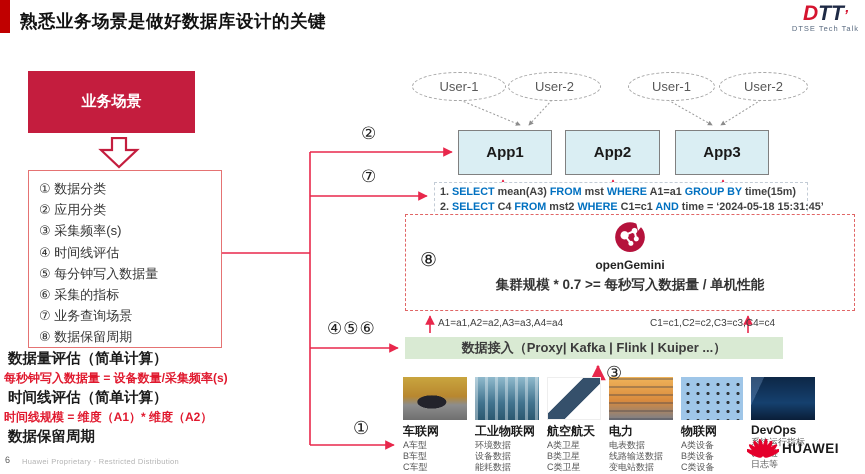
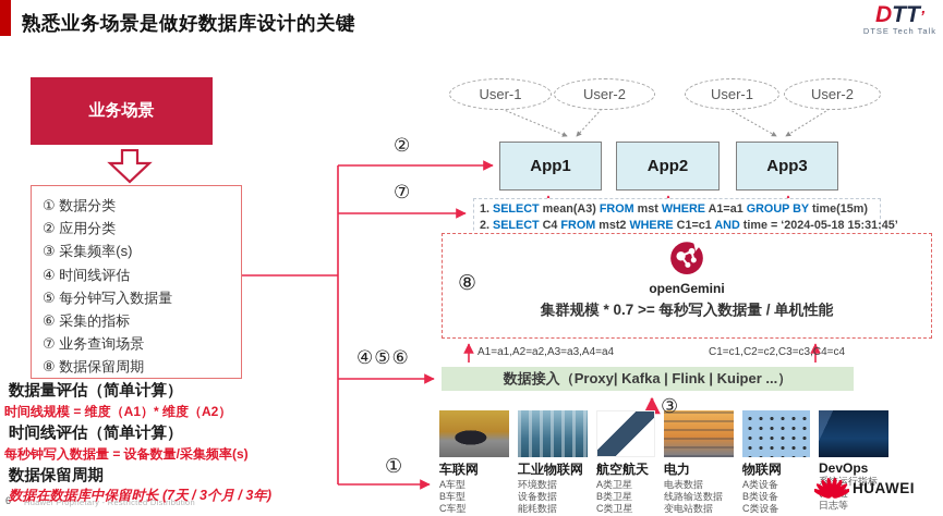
  熟悉业务场景是做好数据库设计的关键
  DTT’
  DTSE Tech Talk
  业务场景
  ① 数据分类
  ② 应用分类
  ③ 采集频率(s)
  ④ 时间线评估
  ⑤ 每分钟写入数据量
  ⑥ 采集的指标
  ⑦ 业务查询场景
  ⑧ 数据保留周期
  数据量评估（简单计算）
- 每秒钟写入数据量 = 设备数量/采集频率(s)
+ 时间线规模 = 维度（A1）* 维度（A2）
  时间线评估（简单计算）
- 时间线规模 = 维度（A1）* 维度（A2）
+ 每秒钟写入数据量 = 设备数量/采集频率(s)
  数据保留周期
+ 数据在数据库中保留时长 (7天 / 3个月 / 3年)
  6
  Huawei Proprietary - Restricted Distribution
  User-1
  User-2
  User-1
  User-2
  App1
  App2
  App3
  1. SELECT mean(A3) FROM mst WHERE A1=a1 GROUP BY time(15m)
  2. SELECT C4 FROM mst2 WHERE C1=c1 AND time = ‘2024-05-18 15:31:45’
  ⑧
  openGemini
  集群规模 * 0.7 >= 每秒写入数据量 / 单机性能
  A1=a1,A2=a2,A3=a3,A4=a4
  C1=c1,C2=c2,C3=c3,C4=c4
  数据接入（Proxy| Kafka | Flink | Kuiper ...）
  ②
  ⑦
  ④⑤⑥
  ③
  ①
  车联网
  A车型
  B车型
  C车型
  工业物联网
  环境数据
  设备数据
  能耗数据
  航空航天
  A类卫星
  B类卫星
  C类卫星
  电力
  电表数据
  线路输送数据
  变电站数据
  物联网
  A类设备
  B类设备
  C类设备
  DevOps
  日志等
  HUAWEI
